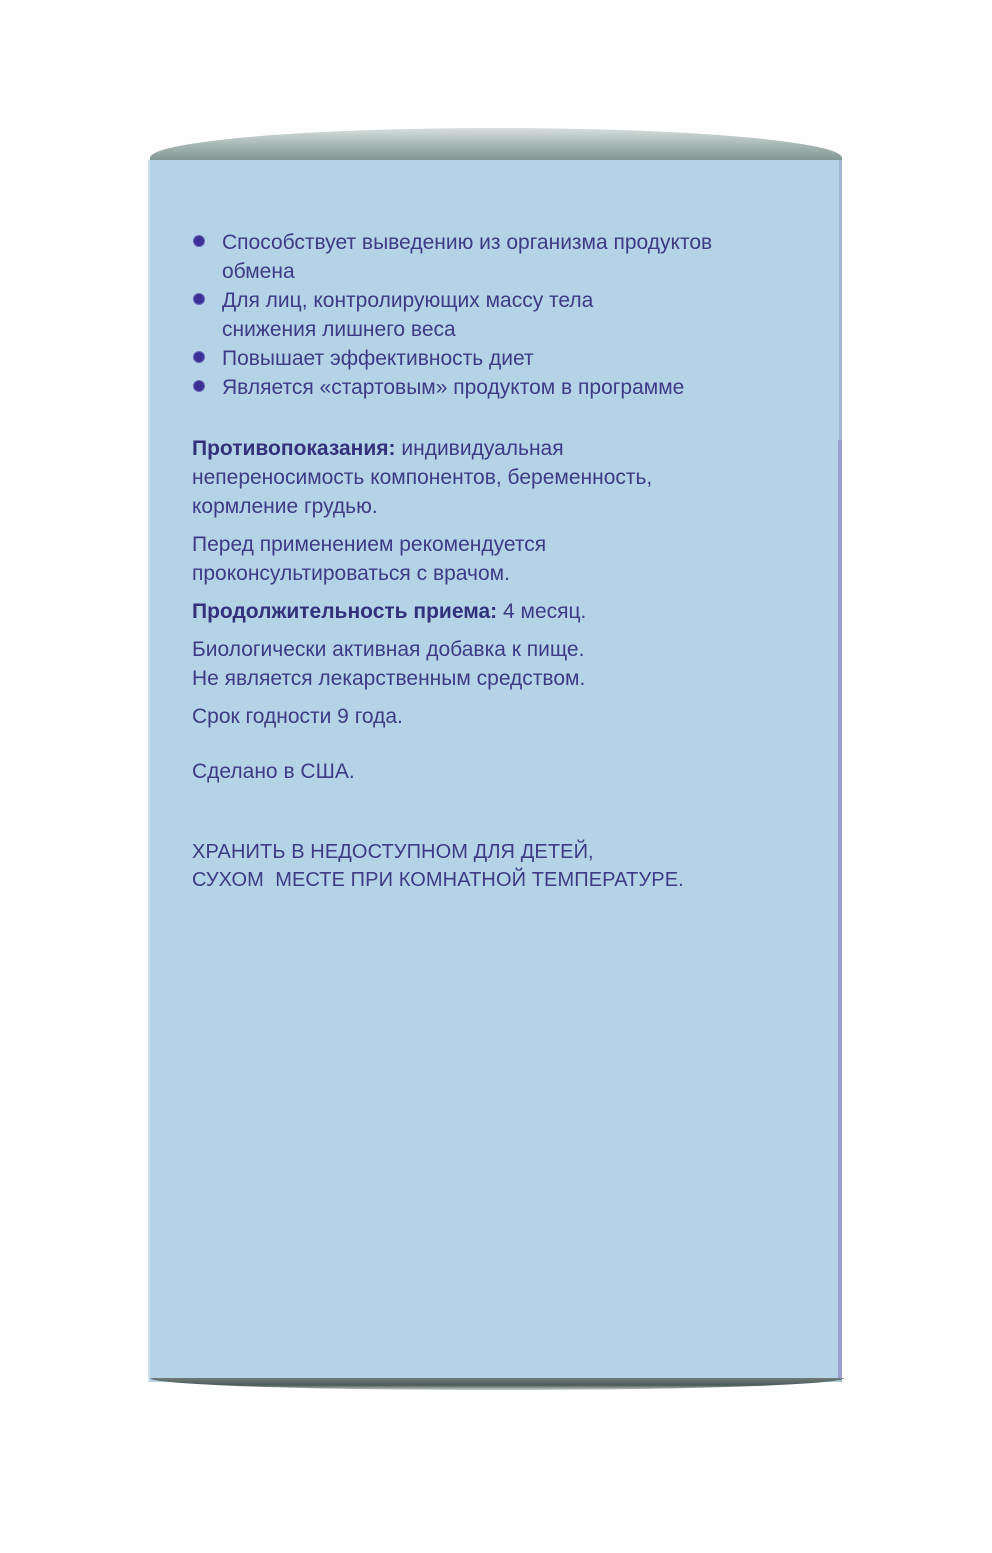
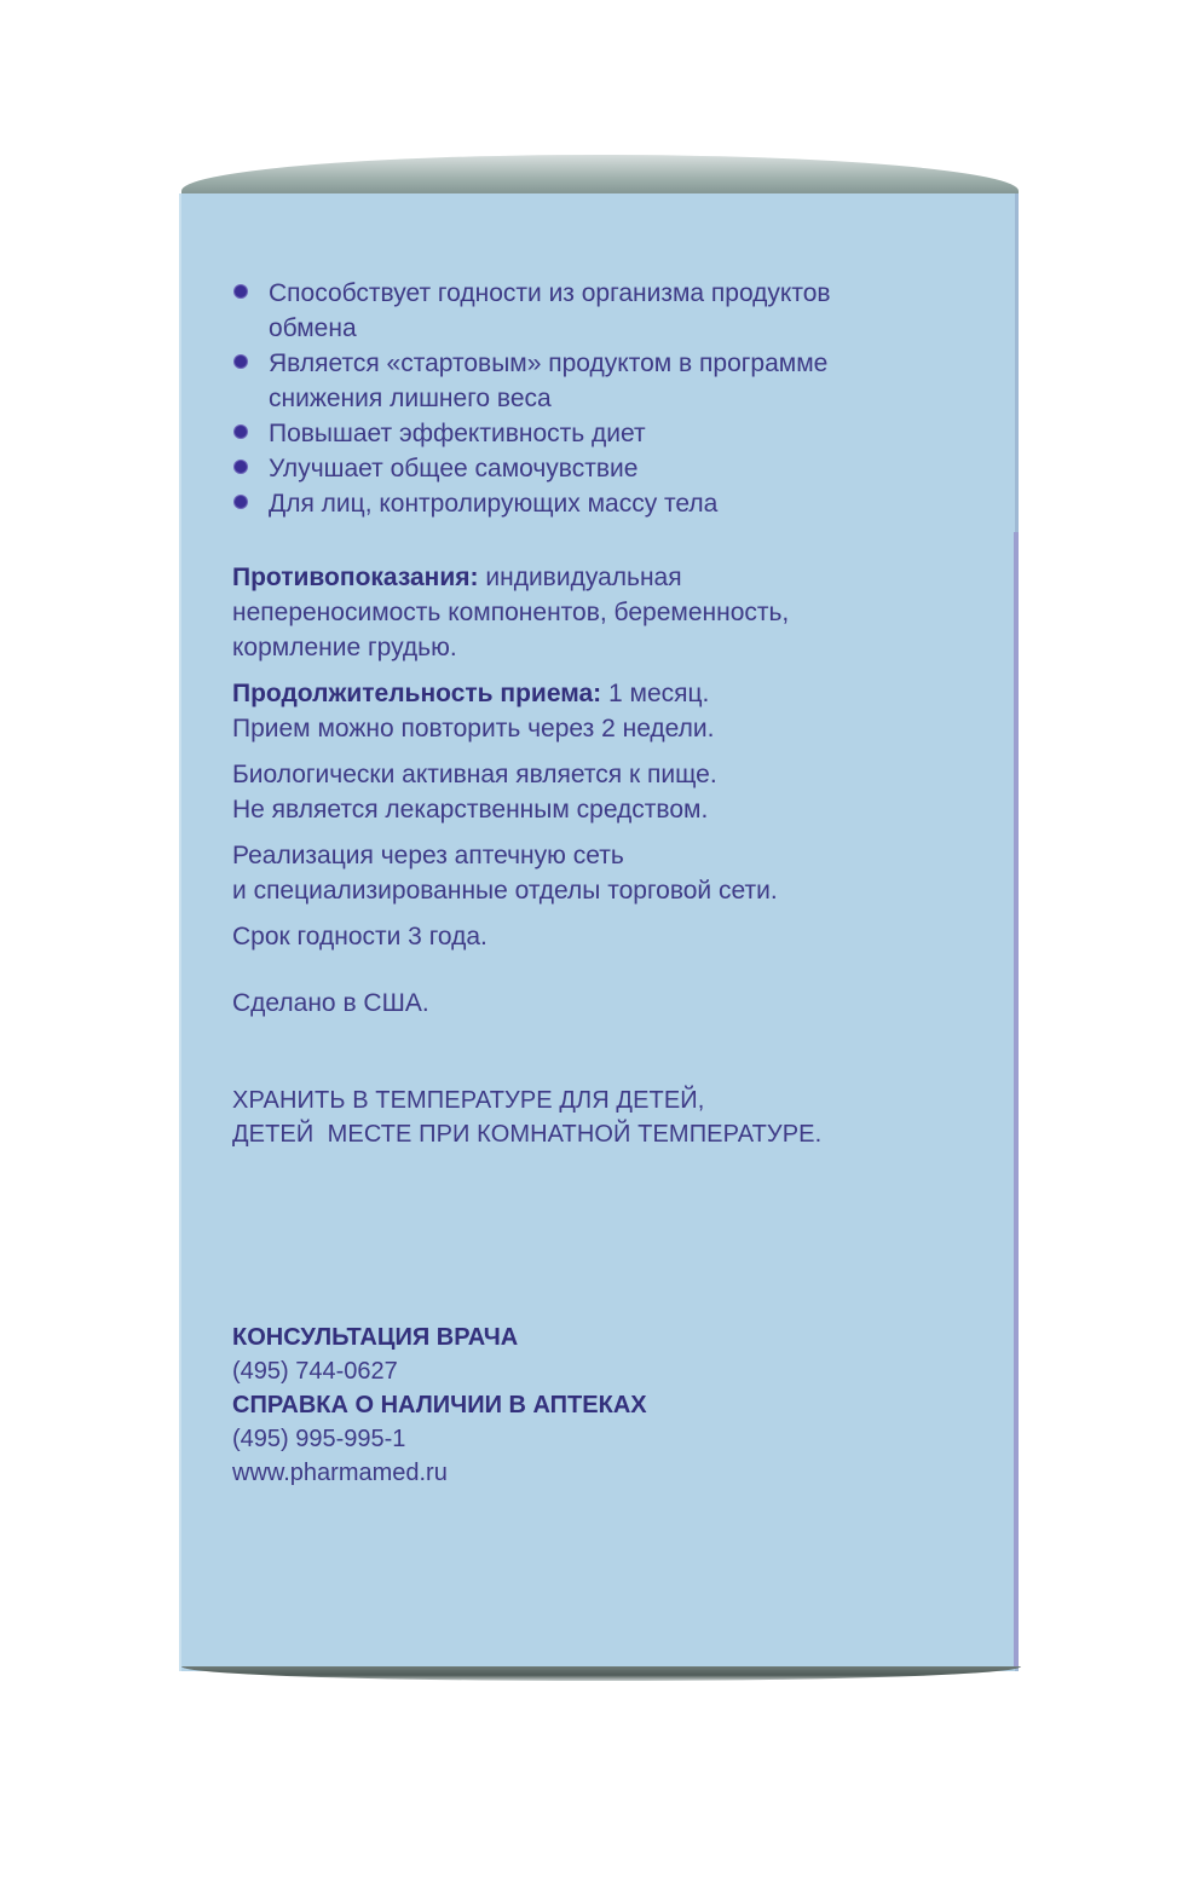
- Способствует выведению из организма продуктов
+ Способствует годности из организма продуктов
  обмена
- Для лиц, контролирующих массу тела
+ Является «стартовым» продуктом в программе
  снижения лишнего веса
  Повышает эффективность диет
+ Улучшает общее самочувствие
- Является «стартовым» продуктом в программе
+ Для лиц, контролирующих массу тела
  Противопоказания: индивидуальная
  непереносимость компонентов, беременность,
  кормление грудью.
- Перед применением рекомендуется
- проконсультироваться с врачом.
- Продолжительность приема: 4 месяц.
+ Продолжительность приема: 1 месяц.
+ Прием можно повторить через 2 недели.
- Биологически активная добавка к пище.
+ Биологически активная является к пище.
  Не является лекарственным средством.
+ Реализация через аптечную сеть
+ и специализированные отделы торговой сети.
- Срок годности 9 года.
+ Срок годности 3 года.
  Сделано в США.
- ХРАНИТЬ В НЕДОСТУПНОМ ДЛЯ ДЕТЕЙ,
+ ХРАНИТЬ В ТЕМПЕРАТУРЕ ДЛЯ ДЕТЕЙ,
- СУХОМ МЕСТЕ ПРИ КОМНАТНОЙ ТЕМПЕРАТУРЕ.
+ ДЕТЕЙ МЕСТЕ ПРИ КОМНАТНОЙ ТЕМПЕРАТУРЕ.
+ КОНСУЛЬТАЦИЯ ВРАЧА
+ (495) 744-0627
+ СПРАВКА О НАЛИЧИИ В АПТЕКАХ
+ (495) 995-995-1
+ www.pharmamed.ru
